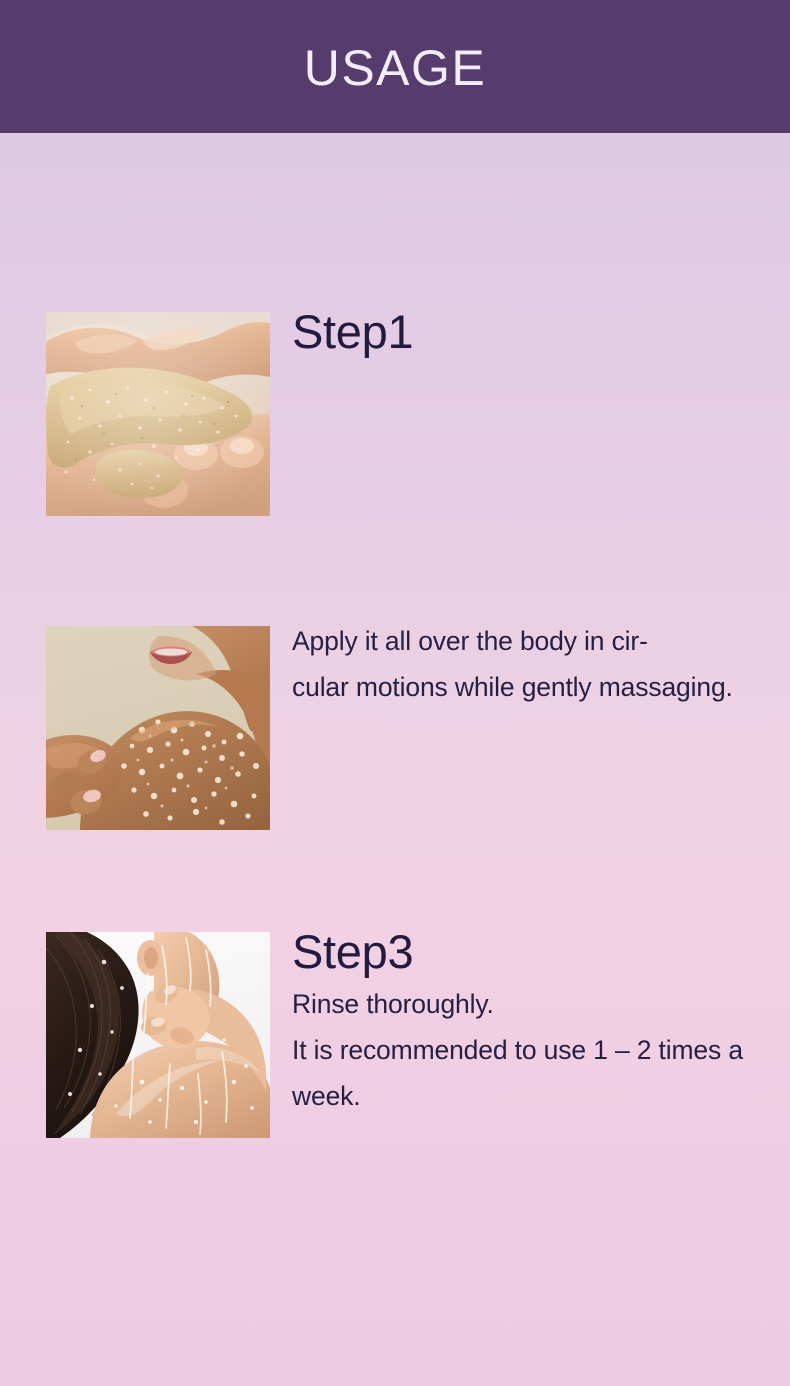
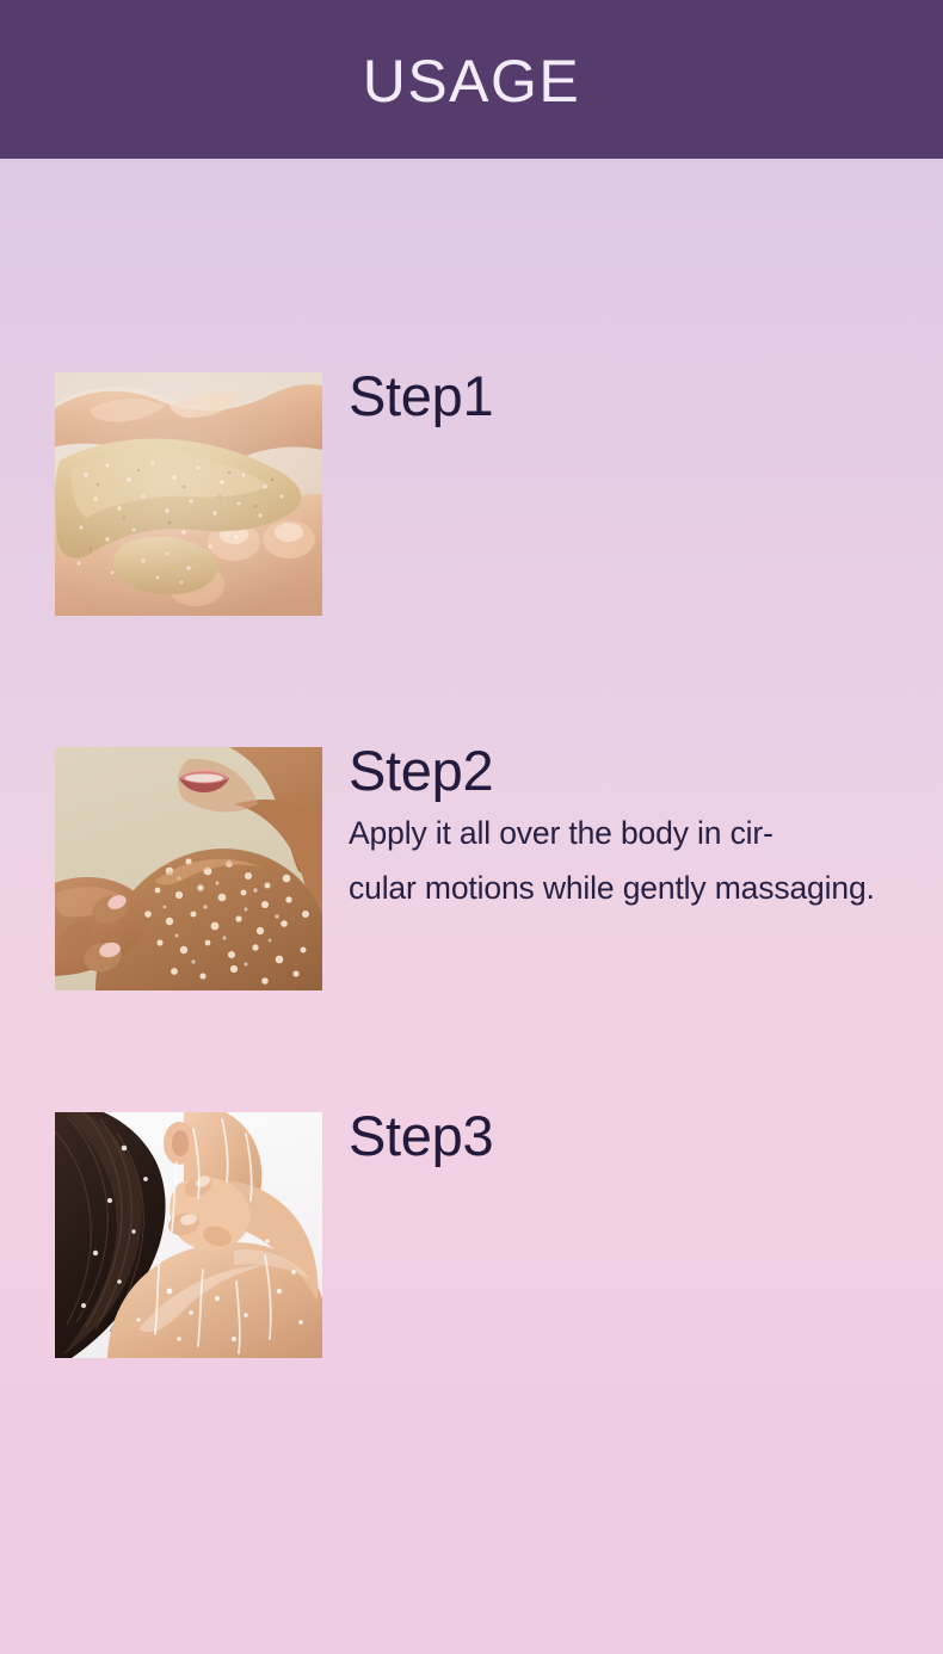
  USAGE
  Step1
+ Step2
  Apply it all over the body in cir-
  cular motions while gently massaging.
  Step3
- Rinse thoroughly.
- It is recommended to use 1 – 2 times a week.
